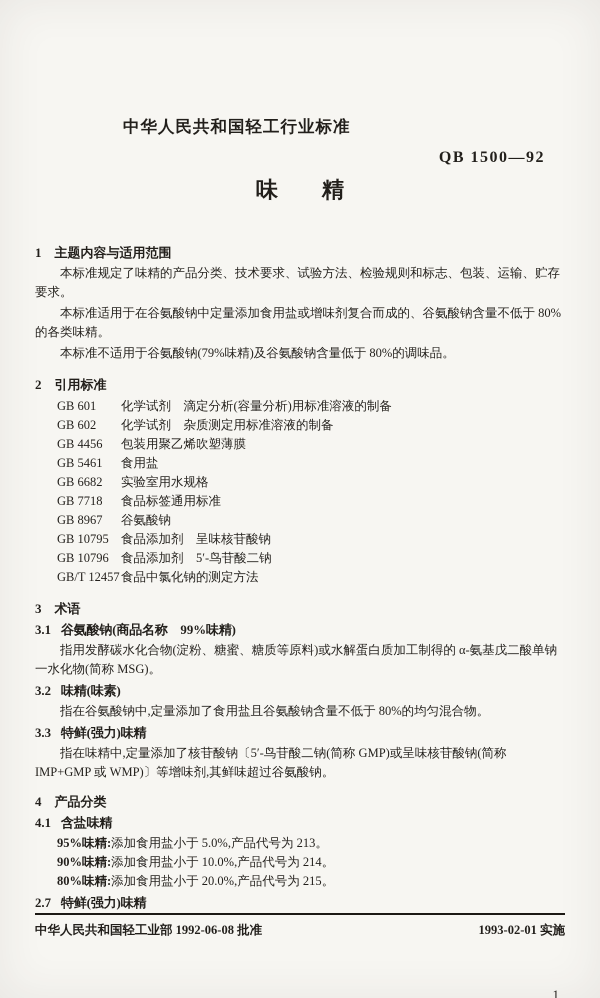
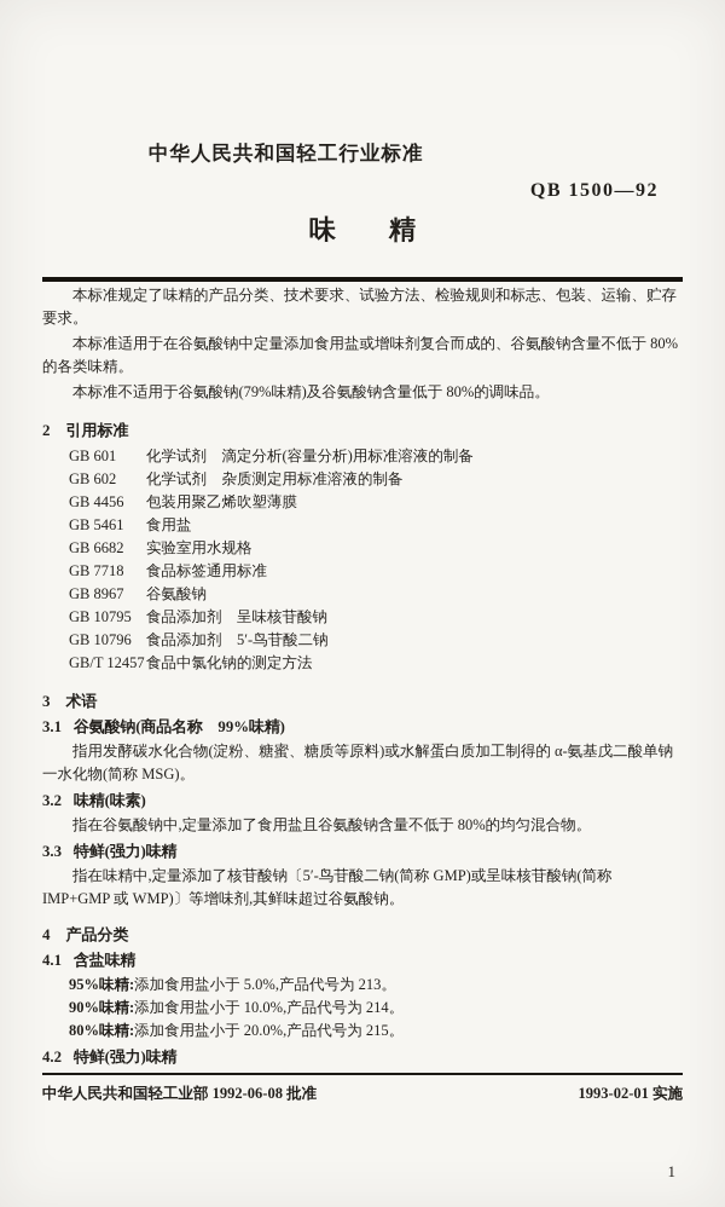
  中华人民共和国轻工行业标准
  QB 1500—92
  味精
- 1 主题内容与适用范围
  本标准规定了味精的产品分类、技术要求、试验方法、检验规则和标志、包装、运输、贮存要求。
  本标准适用于在谷氨酸钠中定量添加食用盐或增味剂复合而成的、谷氨酸钠含量不低于 80%的各类味精。
  本标准不适用于谷氨酸钠(79%味精)及谷氨酸钠含量低于 80%的调味品。
  2 引用标准
  GB 601 化学试剂 滴定分析(容量分析)用标准溶液的制备
  GB 602 化学试剂 杂质测定用标准溶液的制备
  GB 4456 包装用聚乙烯吹塑薄膜
  GB 5461 食用盐
  GB 6682 实验室用水规格
  GB 7718 食品标签通用标准
  GB 8967 谷氨酸钠
  GB 10795 食品添加剂 呈味核苷酸钠
  GB 10796 食品添加剂 5′-鸟苷酸二钠
  GB/T 12457食品中氯化钠的测定方法
  3 术语
  3.1 谷氨酸钠(商品名称 99%味精)
  指用发酵碳水化合物(淀粉、糖蜜、糖质等原料)或水解蛋白质加工制得的 α-氨基戊二酸单钠一水化物(简称 MSG)。
  3.2 味精(味素)
  指在谷氨酸钠中,定量添加了食用盐且谷氨酸钠含量不低于 80%的均匀混合物。
  3.3 特鲜(强力)味精
  指在味精中,定量添加了核苷酸钠〔5′-鸟苷酸二钠(简称 GMP)或呈味核苷酸钠(简称 IMP+GMP 或 WMP)〕等增味剂,其鲜味超过谷氨酸钠。
  4 产品分类
  4.1 含盐味精
  95%味精:添加食用盐小于 5.0%,产品代号为 213。
  90%味精:添加食用盐小于 10.0%,产品代号为 214。
  80%味精:添加食用盐小于 20.0%,产品代号为 215。
- 2.7 特鲜(强力)味精
+ 4.2 特鲜(强力)味精
  中华人民共和国轻工业部 1992-06-08 批准
  1993-02-01 实施
  1
